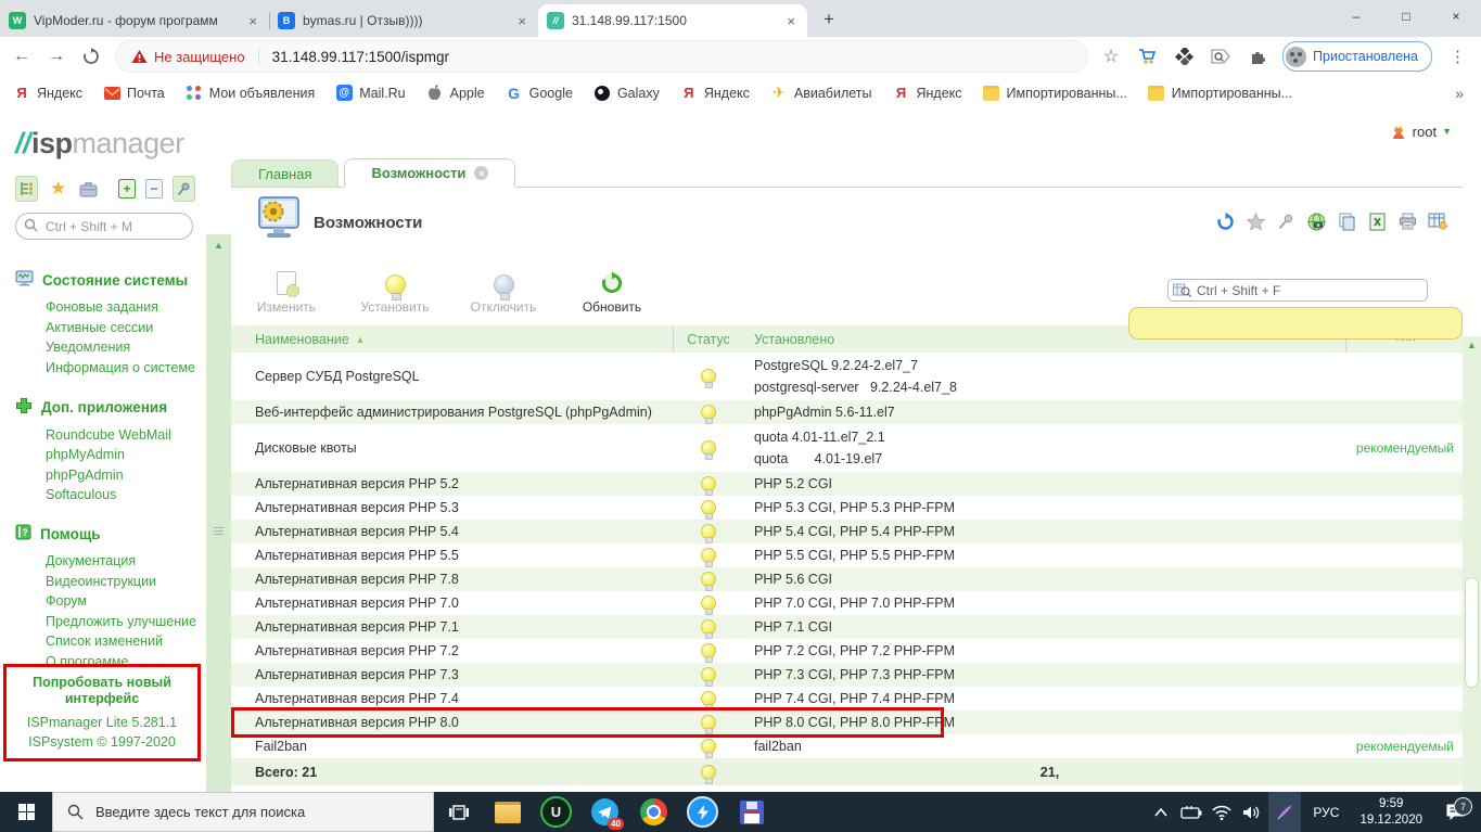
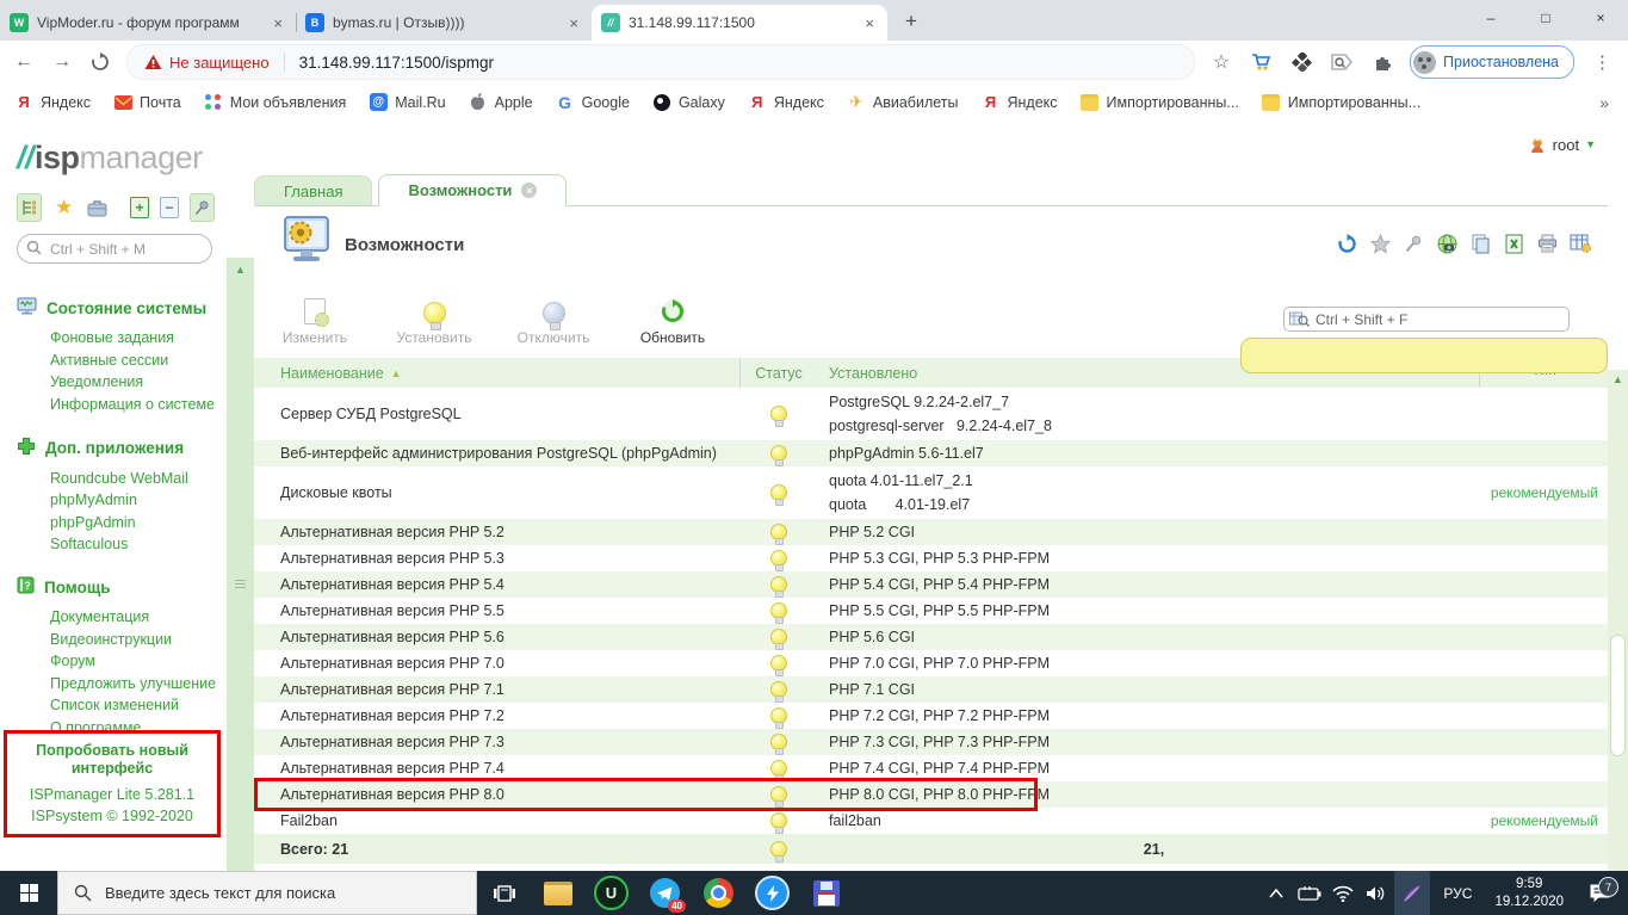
  W
  VipModer.ru - форум программ
  ×
  B
  bymas.ru | Отзыв))))
  ×
  //
  31.148.99.117:1500
  ×
  +
  –
  □
  ×
  ←
  →
  Не защищено
  31.148.99.117:1500/ispmgr
  ☆
  Приостановлена
  ⋮
  Я
  Яндекс
  Почта
  Мои объявления
  @
  Mail.Ru
  Apple
  G
  Google
  Galaxy
  Я
  Яндекс
  ✈
  Авиабилеты
  Я
  Яндекс
  Импортированны...
  Импортированны...
  »
  //ispmanager
  ★
  +
  −
  Ctrl + Shift + M
  Состояние системы
  Фоновые задания
  Активные сессии
  Уведомления
  Информация о системе
  Доп. приложения
  Roundcube WebMail
  phpMyAdmin
  phpPgAdmin
  Softaculous
  ?
  Помощь
  Документация
  Видеоинструкции
  Форум
  Предложить улучшение
  Список изменений
  О программе
  Попробовать новый интерфейс
  ISPmanager Lite 5.281.1
- ISPsystem © 1997-2020
+ ISPsystem © 1992-2020
  ▲
  root
  ▼
  Главная
  Возможности
  ×
  Возможности
  Изменить
  Установить
  Отключить
  Обновить
  Ctrl + Shift + F
  Наименование
  ▲
  Статус
  Установлено
  Сервер СУБД PostgreSQL
  PostgreSQL 9.2.24-2.el7_7
  postgresql-server 9.2.24-4.el7_8
  Веб-интерфейс администрирования PostgreSQL (phpPgAdmin)
  phpPgAdmin 5.6-11.el7
  Дисковые квоты
  quota 4.01-11.el7_2.1
  quota 4.01-19.el7
  рекомендуемый
  Альтернативная версия PHP 5.2
  PHP 5.2 CGI
  Альтернативная версия PHP 5.3
  PHP 5.3 CGI, PHP 5.3 PHP-FPM
  Альтернативная версия PHP 5.4
  PHP 5.4 CGI, PHP 5.4 PHP-FPM
  Альтернативная версия PHP 5.5
  PHP 5.5 CGI, PHP 5.5 PHP-FPM
- Альтернативная версия PHP 7.8
+ Альтернативная версия PHP 5.6
  PHP 5.6 CGI
  Альтернативная версия PHP 7.0
  PHP 7.0 CGI, PHP 7.0 PHP-FPM
  Альтернативная версия PHP 7.1
  PHP 7.1 CGI
  Альтернативная версия PHP 7.2
  PHP 7.2 CGI, PHP 7.2 PHP-FPM
  Альтернативная версия PHP 7.3
  PHP 7.3 CGI, PHP 7.3 PHP-FPM
  Альтернативная версия PHP 7.4
  PHP 7.4 CGI, PHP 7.4 PHP-FPM
  Альтернативная версия PHP 8.0
  PHP 8.0 CGI, PHP 8.0 PHP-FPM
  Fail2ban
  fail2ban
  рекомендуемый
  Всего: 21
  21,
  ▲
  Введите здесь текст для поиска
  U
  40
  РУС
  9:59
  19.12.2020
  7
